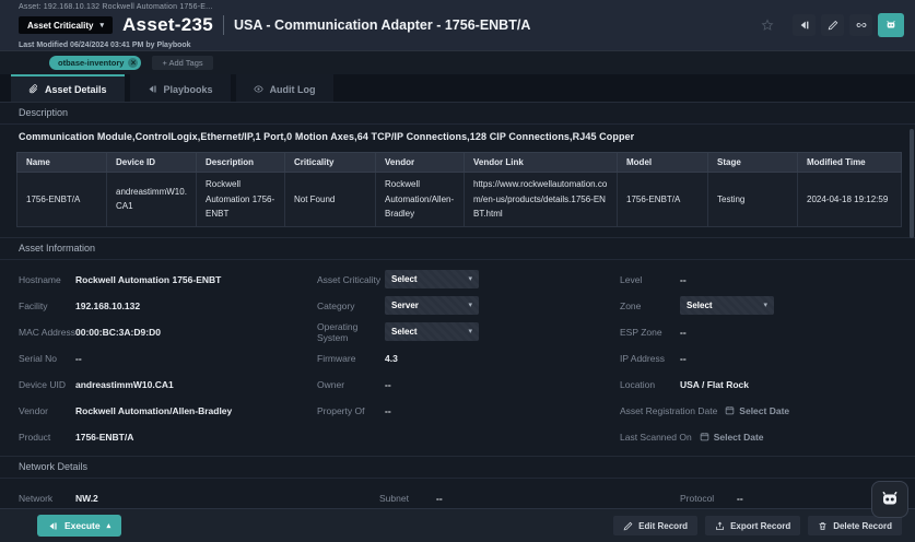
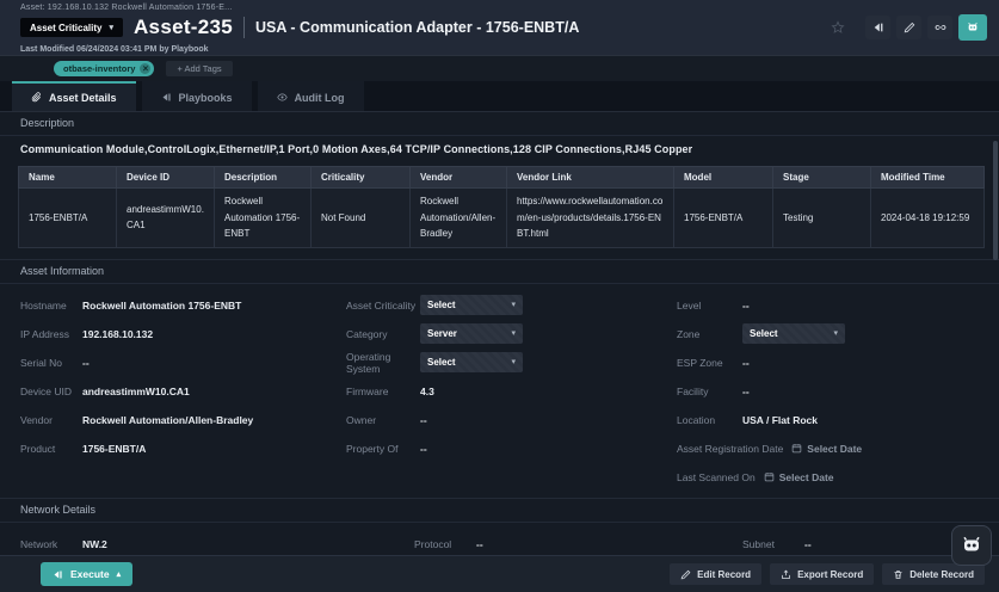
  Asset Criticality
  Asset-235
  USA - Communication Adapter - 1756-ENBT/A
  otbase-inventory
  ×
  + Add Tags
  Asset Details
  Playbooks
  Audit Log
  Description
  Communication Module,ControlLogix,Ethernet/IP,1 Port,0 Motion Axes,64 TCP/IP Connections,128 CIP Connections,RJ45 Copper
  Name	Device ID	Description	Criticality	Vendor	Vendor Link	Model	Stage	Modified Time
  1756-ENBT/A	andreastimmW10.CA1	Rockwell Automation 1756-ENBT	Not Found	Rockwell Automation/Allen-Bradley	https://www.rockwellautomation.com/en-us/products/details.1756-ENBT.html	1756-ENBT/A	Testing	2024-04-18 19:12:59
  Asset Information
  Hostname
  Rockwell Automation 1756-ENBT
- Facility
+ IP Address
  192.168.10.132
- MAC Address
- 00:00:BC:3A:D9:D0
  Serial No
  --
  Device UID
  andreastimmW10.CA1
  Vendor
  Rockwell Automation/Allen-Bradley
  Product
  1756-ENBT/A
  Asset Criticality
  Select
  Category
  Server
  Operating System
  Select
  Firmware
  4.3
  Owner
  --
  Property Of
  --
  Level
  --
  Zone
  Select
  ESP Zone
  --
- IP Address
+ Facility
  --
  Location
  USA / Flat Rock
  Asset Registration Date
  Select Date
  Last Scanned On
  Select Date
  Network Details
  Network
  NW.2
- Subnet
+ Protocol
  --
- Protocol
+ Subnet
  --
  Execute
  Edit Record
  Export Record
  Delete Record
